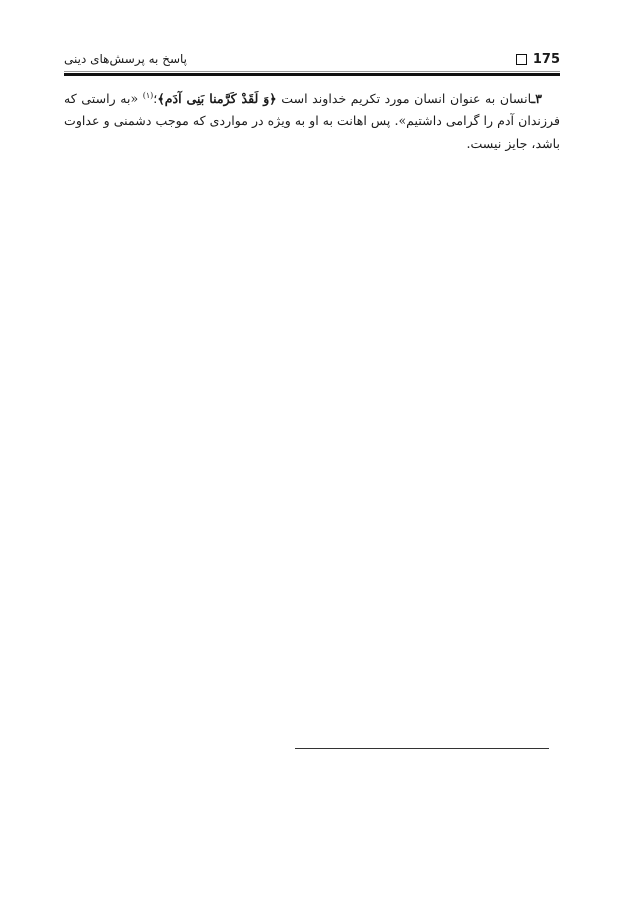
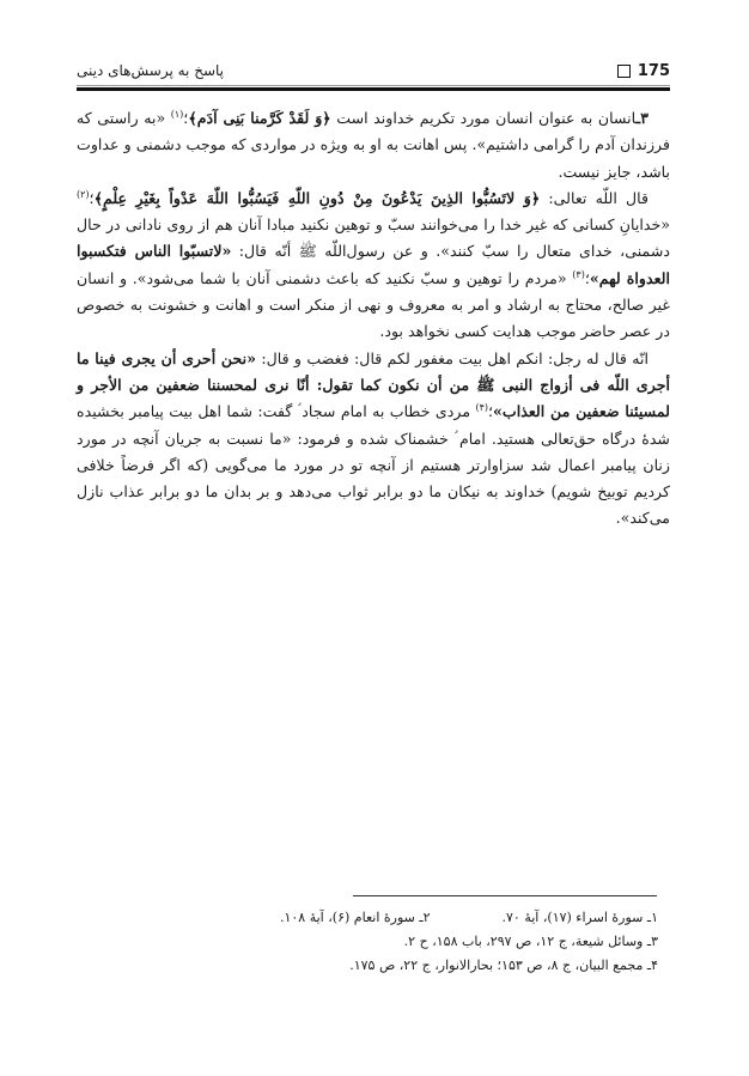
  175
  پاسخ به پرسش‌های دینی
  ۳ـانسان به عنوان انسان مورد تکریم خداوند است ﴿وَ لَقَدْ کَرَّمنا بَنِی آدَم﴾؛(۱) «به راستی که فرزندان آدم را گرامی داشتیم». پس اهانت به او به ویژه در مواردی که موجب دشمنی و عداوت باشد، جایز نیست.
+ قال اللّه تعالی: ﴿وَ لاتَسُبُّوا الذِینَ یَدْعُونَ مِنْ دُونِ اللّهِ فَیَسُبُّوا اللّهَ عَدْواً بِغَیْرِ عِلْمٍ﴾؛(۲) «خدایانِ کسانی که غیر خدا را می‌خوانند سبّ و توهین نکنید مبادا آنان هم از روی نادانی در حال دشمنی، خدای متعال را سبّ کنند». و عن رسول‌اللّه ﷺ أنّه قال: «لاتسبّوا الناس فتکسبوا العدواة لهم»؛(۳) «مردم را توهین و سبّ نکنید که باعث دشمنی آنان با شما می‌شود». و انسان غیر صالح، محتاج به ارشاد و امر به معروف و نهی از منکر است و اهانت و خشونت به خصوص در عصر حاضر موجب هدایت کسی نخواهد بود.
+ انّه قال له رجل: انکم اهل بیت مغفور لکم قال: فغضب و قال: «نحن أحری أن یجری فینا ما أجری اللّه فی أزواج النبی ﷺ من أن نکون کما تقول: أنّا نری لمحسننا ضعفین من الأجر و لمسیئنا ضعفین من العذاب»؛(۴) مردی خطاب به امام سجاد ؑ گفت: شما اهل بیت پیامبر بخشیده شدهٔ درگاه حق‌تعالی هستید. امام ؑ خشمناک شده و فرمود: «ما نسبت به جریان آنچه در مورد زنان پیامبر اعمال شد سزاوارتر هستیم از آنچه تو در مورد ما می‌گویی (که اگر فرضاً خلافی کردیم توبیخ شویم) خداوند به نیکان ما دو برابر ثواب می‌دهد و بر بدان ما دو برابر عذاب نازل می‌کند».
+ ۱ـ سورهٔ اسراء (۱۷)، آیهٔ ۷۰.
+ ۲ـ سورهٔ انعام (۶)، آیهٔ ۱۰۸.
+ ۳ـ وسائل شیعة، ج ۱۲، ص ۲۹۷، باب ۱۵۸، ح ۲.
+ ۴ـ مجمع البیان، ج ۸، ص ۱۵۳؛ بحارالانوار، ج ۲۲، ص ۱۷۵.
